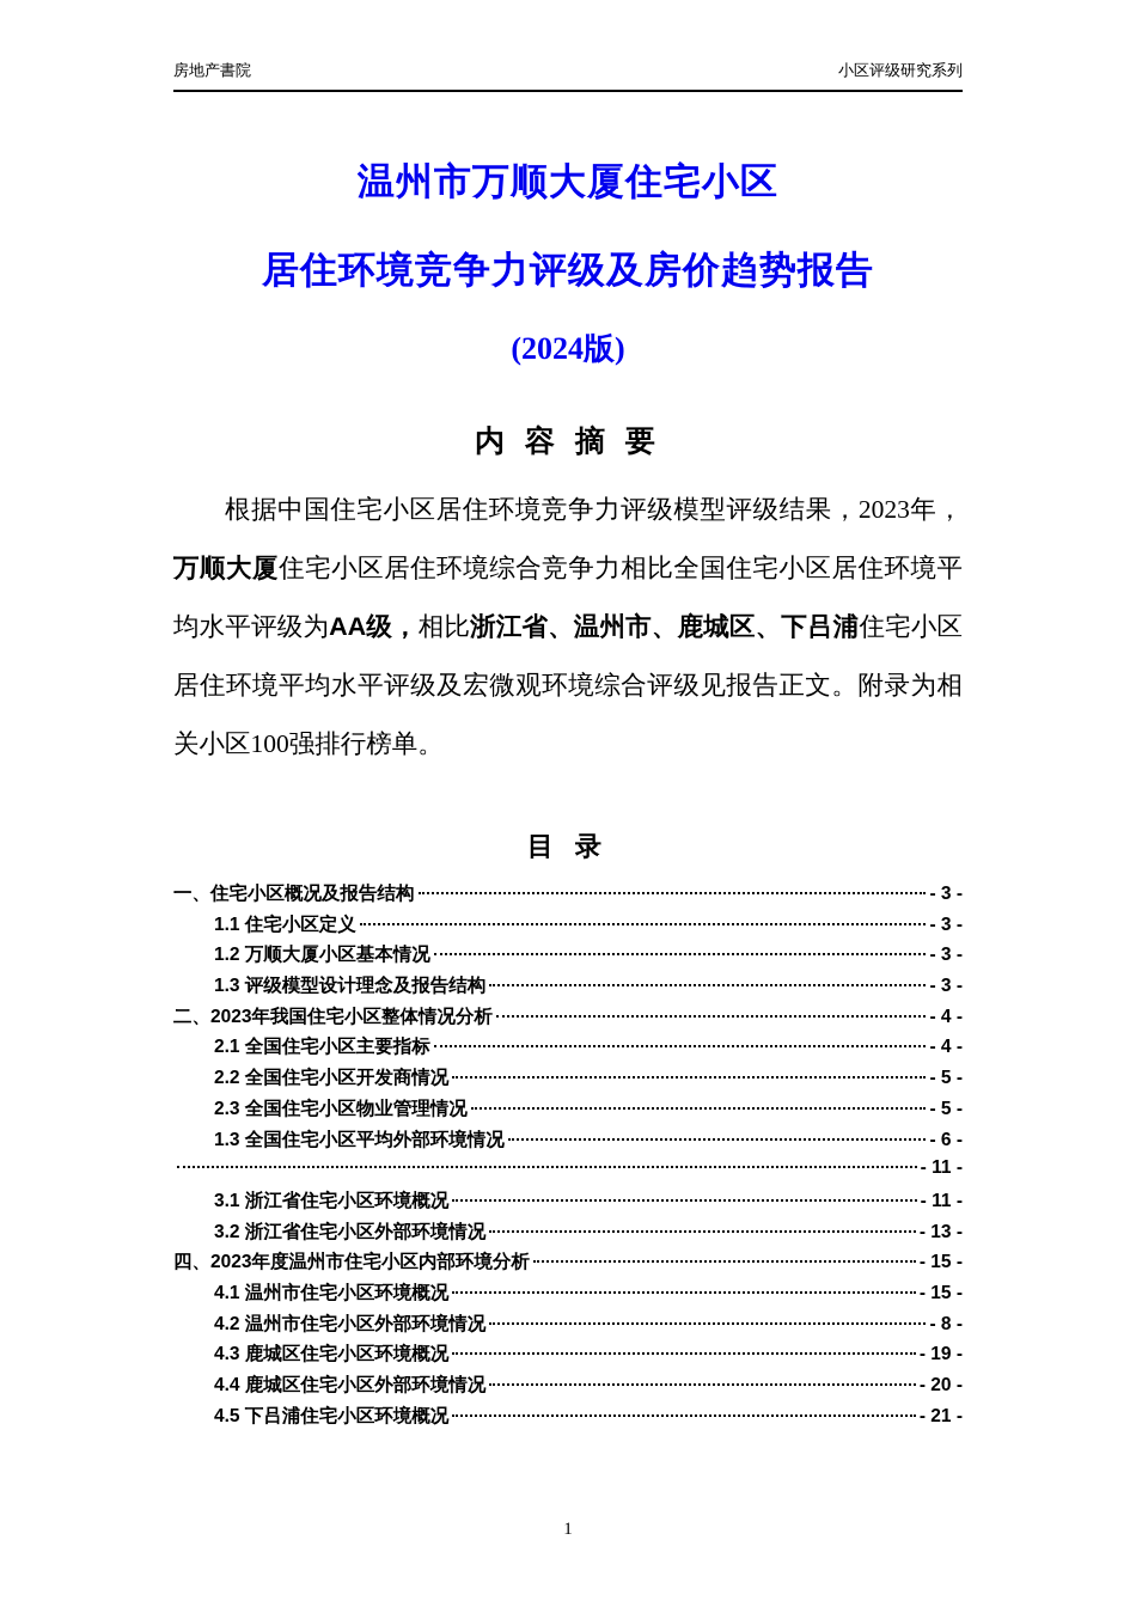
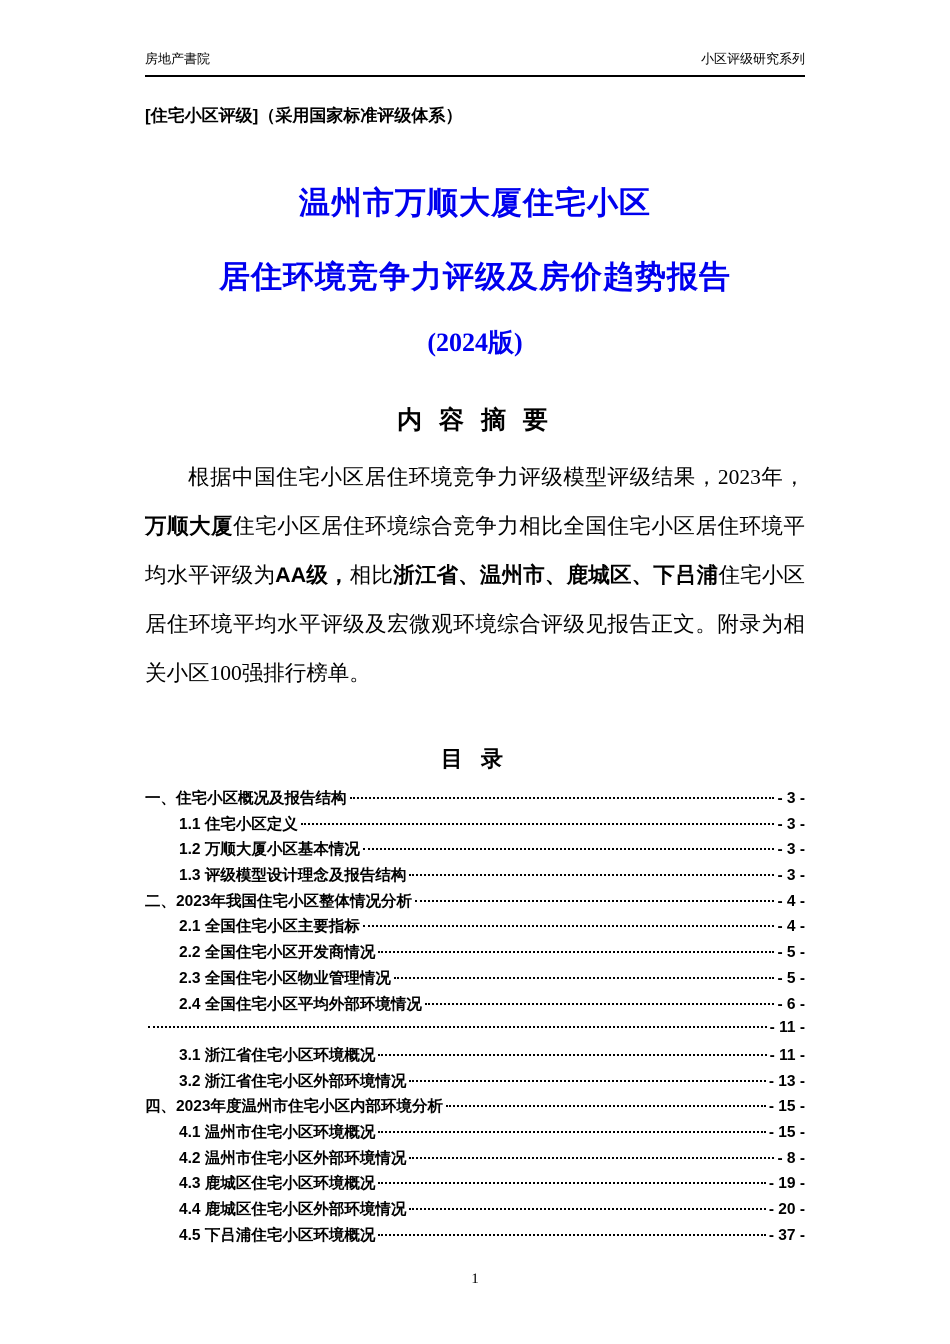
  房地产書院
  小区评级研究系列
+ [住宅小区评级]（采用国家标准评级体系）
  温州市万顺大厦住宅小区
  居住环境竞争力评级及房价趋势报告
  (2024版)
  内 容 摘 要
  根据中国住宅小区居住环境竞争力评级模型评级结果，2023年，万顺大厦住宅小区居住环境综合竞争力相比全国住宅小区居住环境平均水平评级为AA级，相比浙江省、温州市、鹿城区、下吕浦住宅小区居住环境平均水平评级及宏微观环境综合评级见报告正文。附录为相关小区100强排行榜单。
  目 录
  一、住宅小区概况及报告结构
  - 3 -
  1.1 住宅小区定义
  - 3 -
  1.2 万顺大厦小区基本情况
  - 3 -
  1.3 评级模型设计理念及报告结构
  - 3 -
  二、2023年我国住宅小区整体情况分析
  - 4 -
  2.1 全国住宅小区主要指标
  - 4 -
  2.2 全国住宅小区开发商情况
  - 5 -
  2.3 全国住宅小区物业管理情况
  - 5 -
- 1.3 全国住宅小区平均外部环境情况
+ 2.4 全国住宅小区平均外部环境情况
  - 6 -
  - 11 -
  3.1 浙江省住宅小区环境概况
  - 11 -
  3.2 浙江省住宅小区外部环境情况
  - 13 -
  四、2023年度温州市住宅小区内部环境分析
  - 15 -
  4.1 温州市住宅小区环境概况
  - 15 -
  4.2 温州市住宅小区外部环境情况
  - 8 -
  4.3 鹿城区住宅小区环境概况
  - 19 -
  4.4 鹿城区住宅小区外部环境情况
  - 20 -
  4.5 下吕浦住宅小区环境概况
- - 21 -
+ - 37 -
  1
